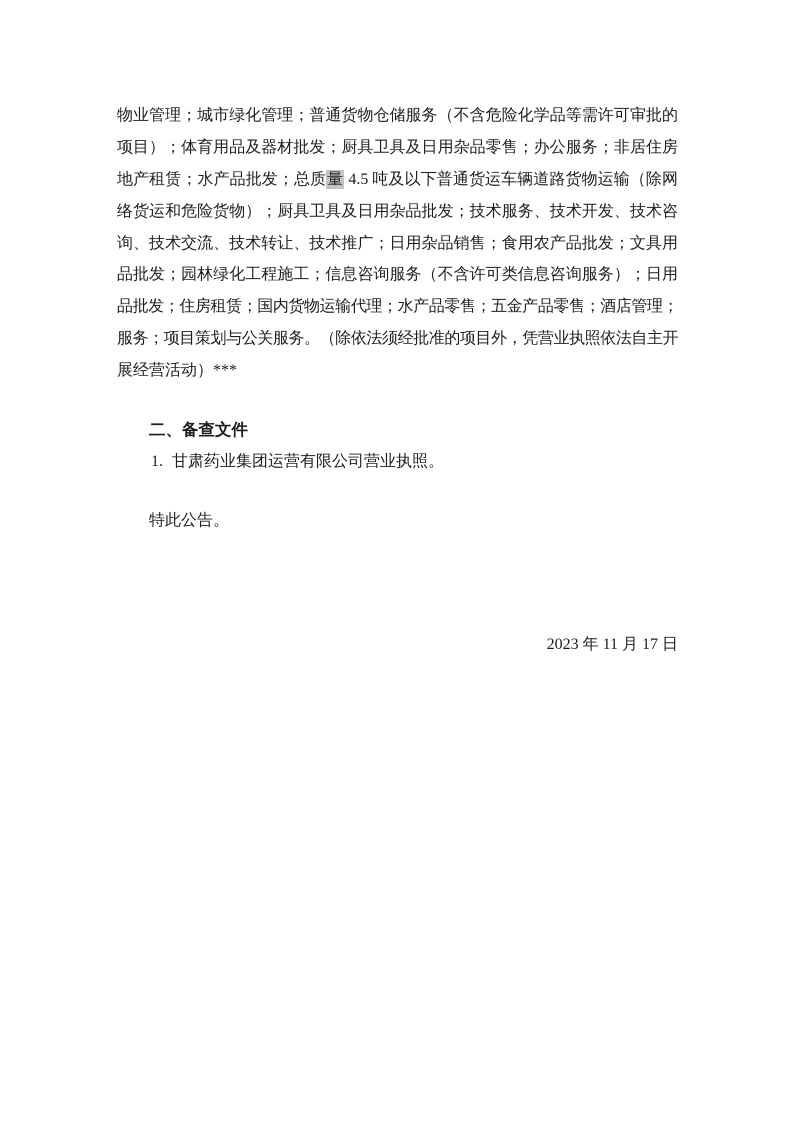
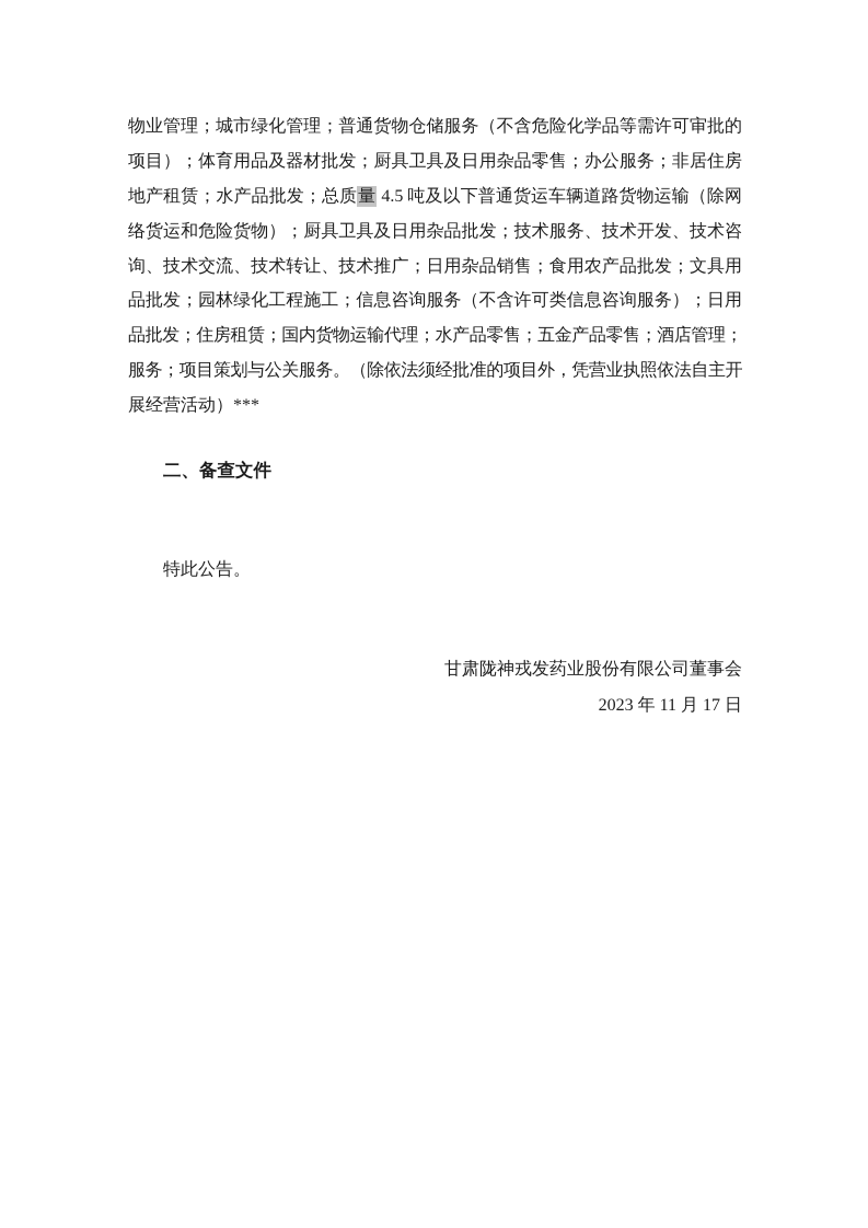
  物业管理；城市绿化管理；普通货物仓储服务（不含危险化学品等需许可审批的
  项目）；体育用品及器材批发；厨具卫具及日用杂品零售；办公服务；非居住房
  地产租赁；水产品批发；总质量 4.5 吨及以下普通货运车辆道路货物运输（除网
  络货运和危险货物）；厨具卫具及日用杂品批发；技术服务、技术开发、技术咨
  询、技术交流、技术转让、技术推广；日用杂品销售；食用农产品批发；文具用
  品批发；园林绿化工程施工；信息咨询服务（不含许可类信息咨询服务）；日用
  品批发；住房租赁；国内货物运输代理；水产品零售；五金产品零售；酒店管理；
  服务；项目策划与公关服务。（除依法须经批准的项目外，凭营业执照依法自主开
  展经营活动）***
  二、备查文件
- 1. 甘肃药业集团运营有限公司营业执照。
  特此公告。
+ 甘肃陇神戎发药业股份有限公司董事会
  2023 年 11 月 17 日
